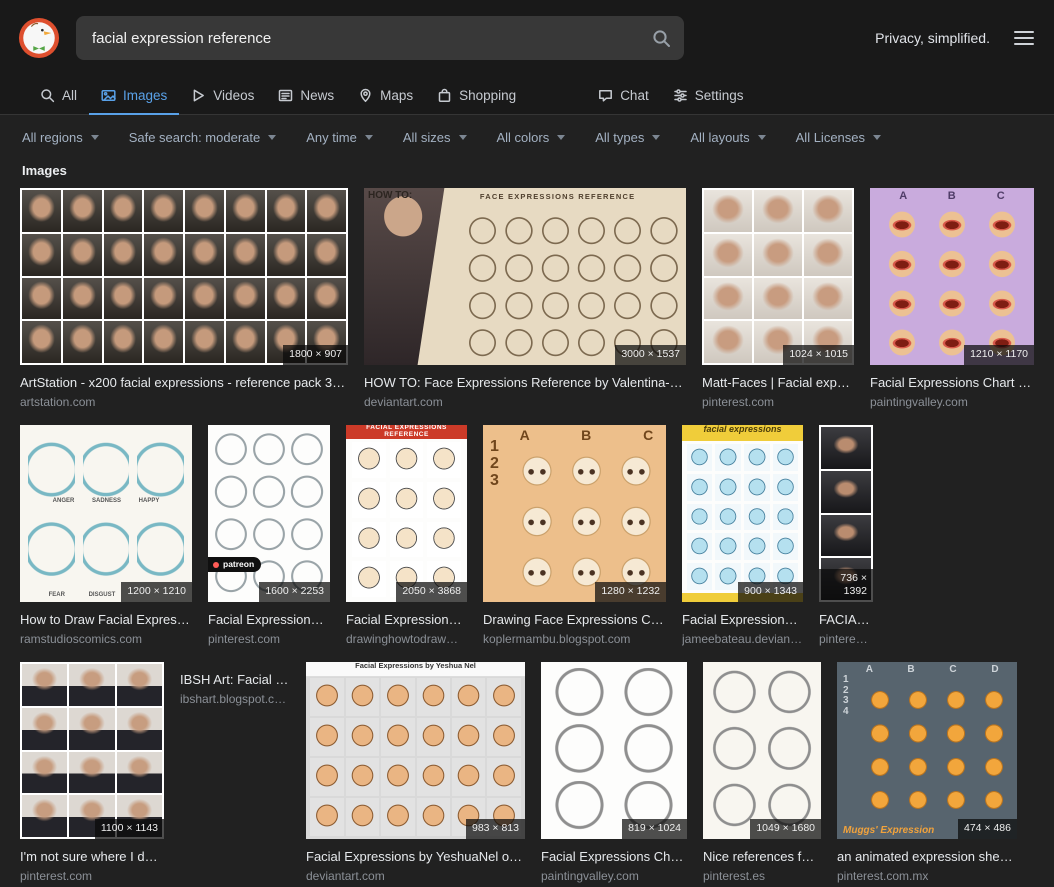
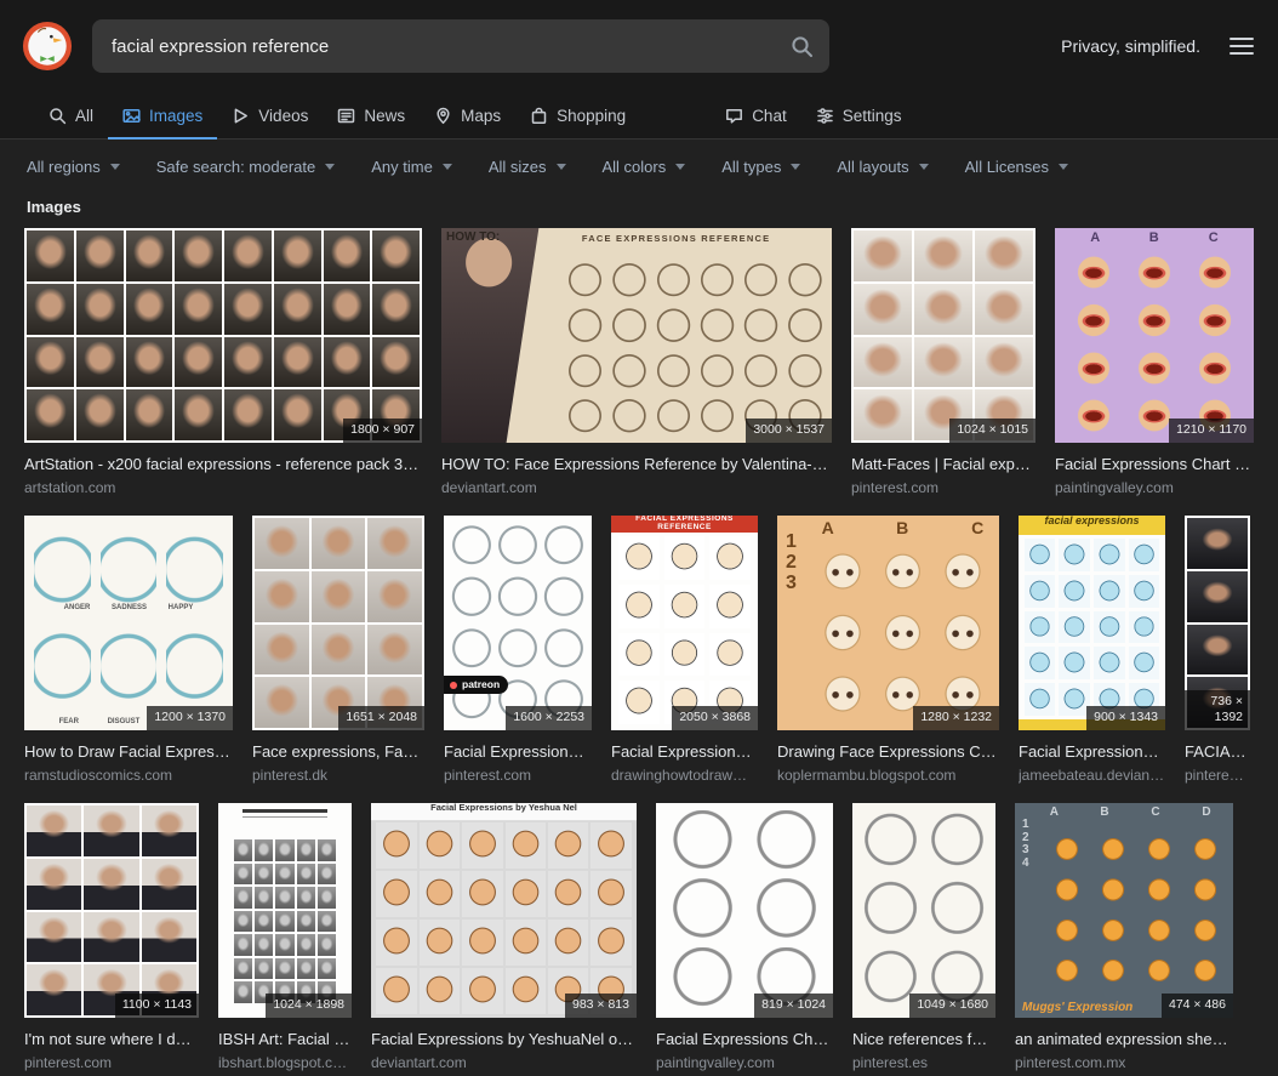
  facial expression reference
  Privacy, simplified.
  All
  Images
  Videos
  News
  Maps
  Shopping
  Chat
  Settings
  All regions
  Safe search: moderate
  Any time
  All sizes
  All colors
  All types
  All layouts
  All Licenses
  Images
  1800 × 907
  ArtStation - x200 facial expressions - reference pack 3…
  artstation.com
  HOW TO:
  FACE EXPRESSIONS REFERENCE
  3000 × 1537
  HOW TO: Face Expressions Reference by Valentina-R…
  deviantart.com
  1024 × 1015
  Matt-Faces | Facial expr…
  pinterest.com
  A B C
  1210 × 1170
  Facial Expressions Chart …
  paintingvalley.com
- 1200 × 1210
+ 1200 × 1370
  How to Draw Facial Expres…
  ramstudioscomics.com
+ 1651 × 2048
+ Face expressions, Fac…
+ pinterest.dk
  patreon
  1600 × 2253
  Facial Expressions…
  pinterest.com
  2050 × 3868
  Facial Expressions…
  drawinghowtodraw…
  A B C
  1
  2
  3
  1280 × 1232
  Drawing Face Expressions C…
  koplermambu.blogspot.com
  facial expressions
  900 × 1343
  Facial Expressions…
  jameebateau.devian…
  736 × 1392
  FACIA…
  pintere…
  1100 × 1143
  I'm not sure where I do…
  pinterest.com
+ 1024 × 1898
  IBSH Art: Facial Ex
  ibshart.blogspot.com
  Facial Expressions by Yeshua Nel
  983 × 813
  Facial Expressions by YeshuaNel o…
  deviantart.com
  819 × 1024
  Facial Expressions Ch…
  paintingvalley.com
  1049 × 1680
  Nice references fo…
  pinterest.es
  A B C D
  1
  2
  3
  4
  Muggs' Expression
  474 × 486
  an animated expression she…
  pinterest.com.mx
